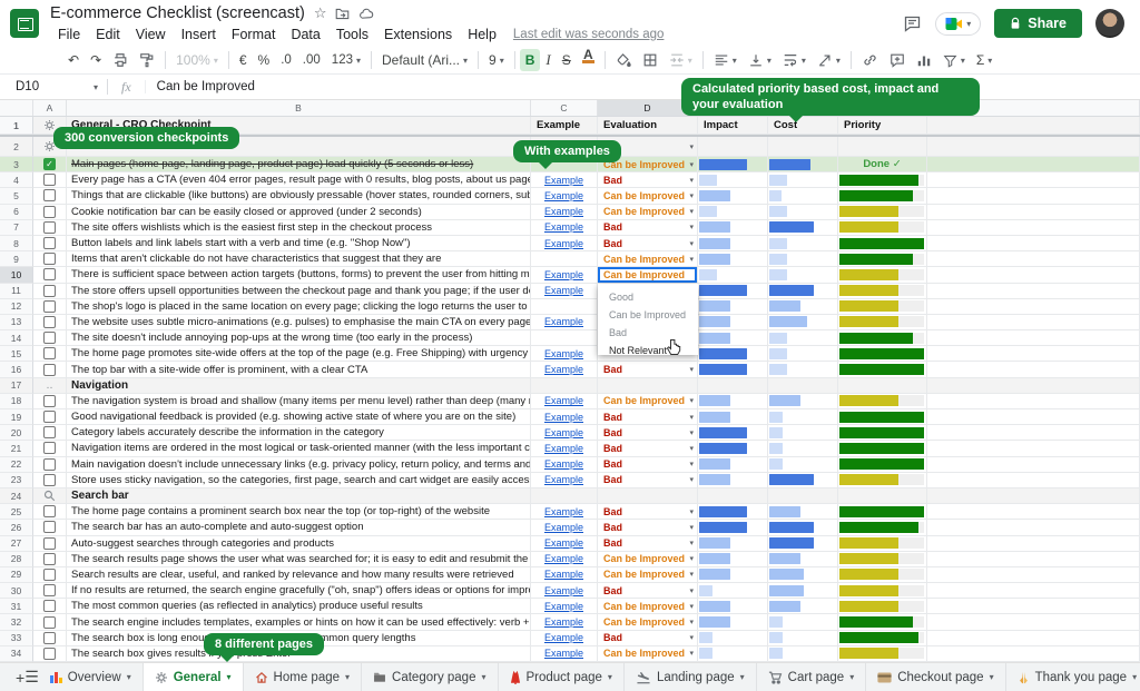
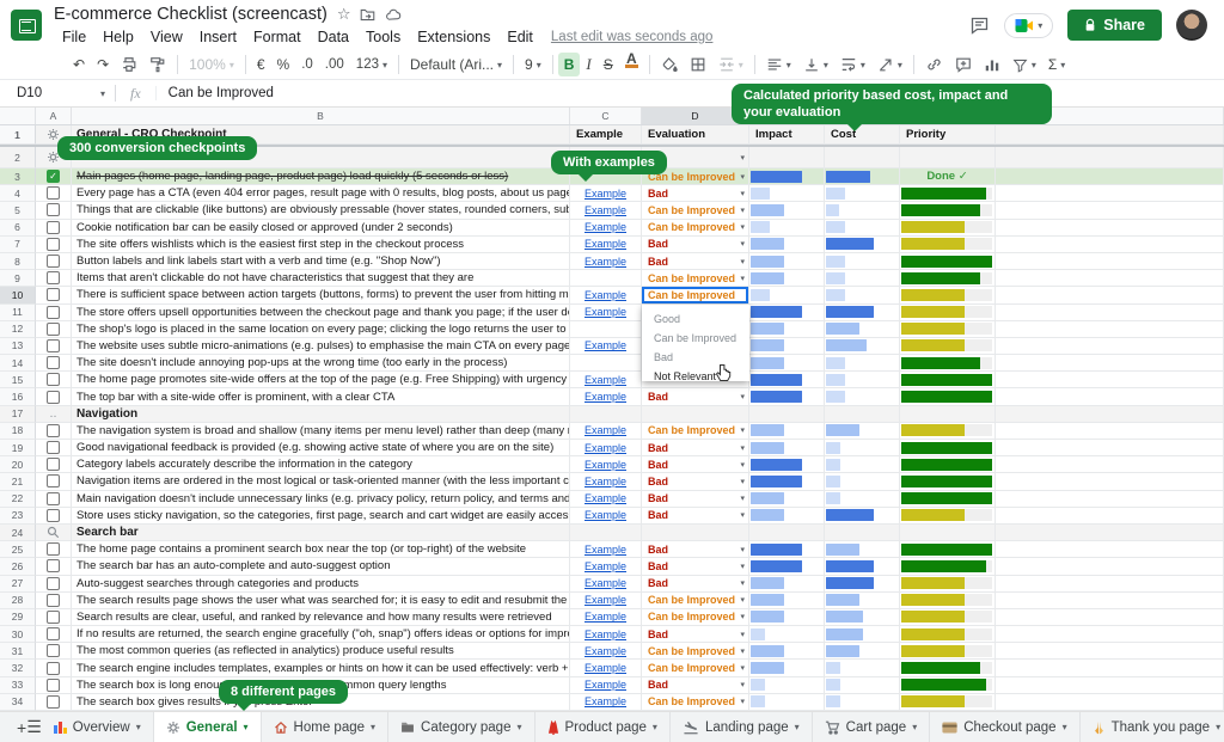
  E-commerce Checklist (screencast)
  ☆
  File
- Edit
+ Help
  View
  Insert
  Format
  Data
  Tools
  Extensions
- Help
+ Edit
  Last edit was seconds ago
  ▾
  Share
  ↶
  ↷
  100%
  ▾
  €
  %
  .0
  .00
  123
  ▾
  Default (Ari...
  ▾
  9
  ▾
  B
  I
  S
  A
  ▾
  ▾
  ▾
  ▾
  ▾
  ▾
  Σ
  ▾
  D10
  ▾
  fx
  Can be Improved
  A
  B
  C
  D
  1
  General - CRO Checkpoint
  Example
  Evaluation
  Impact
  Cost
  Priority
  2
  3
  ✓
  Main pages (home page, landing page, product page) load quickly (5 seconds or less)
  Can be Improved
  Done ✓
  4
  Every page has a CTA (even 404 error pages, result page with 0 results, blog posts, about us pag
  Example
  Bad
  5
  Things that are clickable (like buttons) are obviously pressable (hover states, rounded corners, sub
  Example
  Can be Improved
  6
  Cookie notification bar can be easily closed or approved (under 2 seconds)
  Example
  Can be Improved
  7
  The site offers wishlists which is the easiest first step in the checkout process
  Example
  Bad
  8
  Button labels and link labels start with a verb and time (e.g. "Shop Now")
  Example
  Bad
  9
  Items that aren't clickable do not have characteristics that suggest that they are
  Can be Improved
  10
  There is sufficient space between action targets (buttons, forms) to prevent the user from hitting m
  Example
  Can be Improved
  11
  The store offers upsell opportunities between the checkout page and thank you page; if the user d
  Example
  12
  The shop's logo is placed in the same location on every page; clicking the logo returns the user to
  13
  The website uses subtle micro-animations (e.g. pulses) to emphasise the main CTA on every page
  Example
  14
  The site doesn't include annoying pop-ups at the wrong time (too early in the process)
  15
  The home page promotes site-wide offers at the top of the page (e.g. Free Shipping) with urgency
  Example
  16
  The top bar with a site-wide offer is prominent, with a clear CTA
  Example
  Bad
  17
  ‥
  Navigation
  18
  The navigation system is broad and shallow (many items per menu level) rather than deep (many
  Example
  Can be Improved
  19
  Good navigational feedback is provided (e.g. showing active state of where you are on the site)
  Example
  Bad
  20
  Category labels accurately describe the information in the category
  Example
  Bad
  21
  Navigation items are ordered in the most logical or task-oriented manner (with the less important c
  Example
  Bad
  22
  Main navigation doesn't include unnecessary links (e.g. privacy policy, return policy, and terms and
  Example
  Bad
  23
  Store uses sticky navigation, so the categories, first page, search and cart widget are easily acces
  Example
  Bad
  24
  Search bar
  25
  The home page contains a prominent search box near the top (or top-right) of the website
  Example
  Bad
  26
  The search bar has an auto-complete and auto-suggest option
  Example
  Bad
  27
  Auto-suggest searches through categories and products
  Example
  Bad
  28
  The search results page shows the user what was searched for; it is easy to edit and resubmit the
  Example
  Can be Improved
  29
  Search results are clear, useful, and ranked by relevance and how many results were retrieved
  Example
  Can be Improved
  30
  If no results are returned, the search engine gracefully ("oh, snap") offers ideas or options for impr
  Example
  Bad
  31
  The most common queries (as reflected in analytics) produce useful results
  Example
  Can be Improved
  32
  The search engine includes templates, examples or hints on how it can be used effectively: verb +
  Example
  Can be Improved
  33
  Example
  Bad
  34
  Example
  Can be Improved
  Good
  Can be Improved
  Bad
  Not Relevant
  300 conversion checkpoints
  With examples
  Calculated priority based cost, impact and your evaluation
  8 different pages
  +
  ☰
  Overview
  ▾
  General
  ▾
  Home page
  ▾
  Category page
  ▾
  Product page
  ▾
  Landing page
  ▾
  Cart page
  ▾
  Checkout page
  ▾
  Thank you page
  ▾
